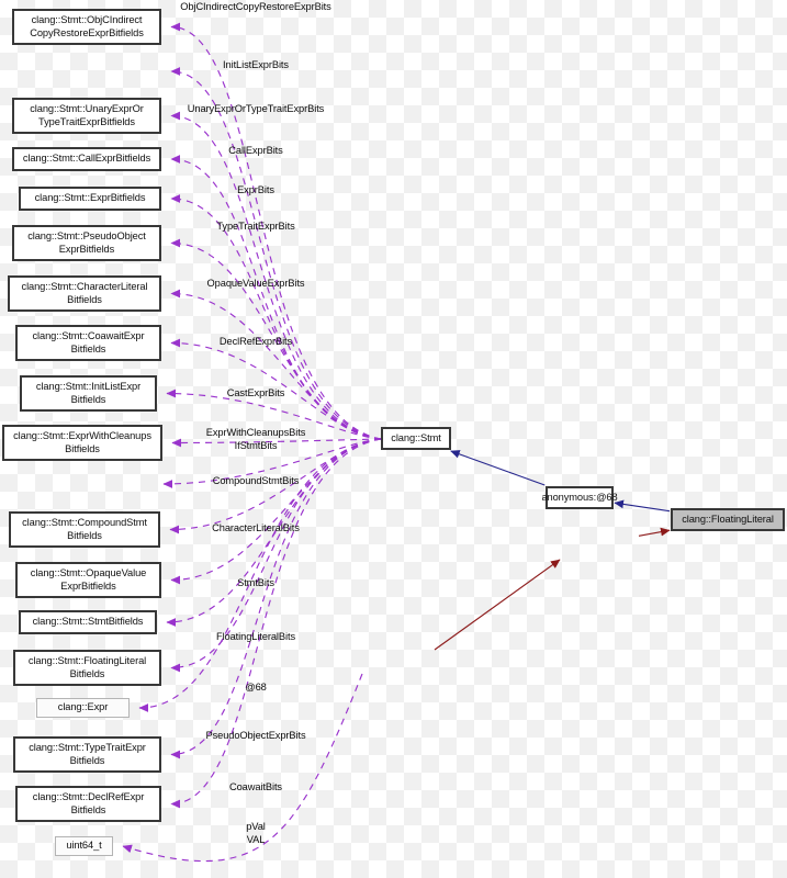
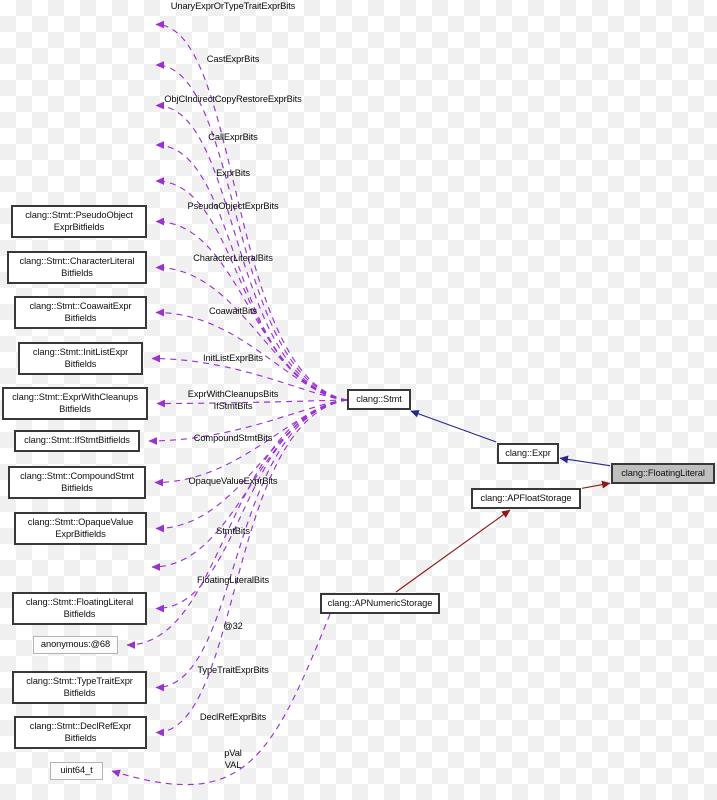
- clang::Stmt::ObjCIndirect
- CopyRestoreExprBitfields
- clang::Stmt::UnaryExprOr
- TypeTraitExprBitfields
- clang::Stmt::CallExprBitfields
- clang::Stmt::ExprBitfields
  clang::Stmt::PseudoObject
  ExprBitfields
  clang::Stmt::CharacterLiteral
  Bitfields
  clang::Stmt::CoawaitExpr
  Bitfields
  clang::Stmt::InitListExpr
  Bitfields
  clang::Stmt::ExprWithCleanups
  Bitfields
+ clang::Stmt::IfStmtBitfields
  clang::Stmt::CompoundStmt
  Bitfields
  clang::Stmt::OpaqueValue
  ExprBitfields
- clang::Stmt::StmtBitfields
  clang::Stmt::FloatingLiteral
  Bitfields
- clang::Expr
+ anonymous:@68
  clang::Stmt::TypeTraitExpr
  Bitfields
  clang::Stmt::DeclRefExpr
  Bitfields
  uint64_t
  clang::Stmt
- anonymous:@68
+ clang::Expr
  clang::FloatingLiteral
+ clang::APFloatStorage
+ clang::APNumericStorage
- ObjCIndirectCopyRestoreExprBits
+ UnaryExprOrTypeTraitExprBits
- InitListExprBits
+ CastExprBits
- UnaryExprOrTypeTraitExprBits
+ ObjCIndirectCopyRestoreExprBits
  CallExprBits
  ExprBits
- TypeTraitExprBits
+ PseudoObjectExprBits
- OpaqueValueExprBits
+ CharacterLiteralBits
- DeclRefExprBits
+ CoawaitBits
- CastExprBits
+ InitListExprBits
  ExprWithCleanupsBits
  IfStmtBits
  CompoundStmtBits
- CharacterLiteralBits
+ OpaqueValueExprBits
  StmtBits
  FloatingLiteralBits
- @68
+ @32
- PseudoObjectExprBits
+ TypeTraitExprBits
- CoawaitBits
+ DeclRefExprBits
  pVal
  VAL
